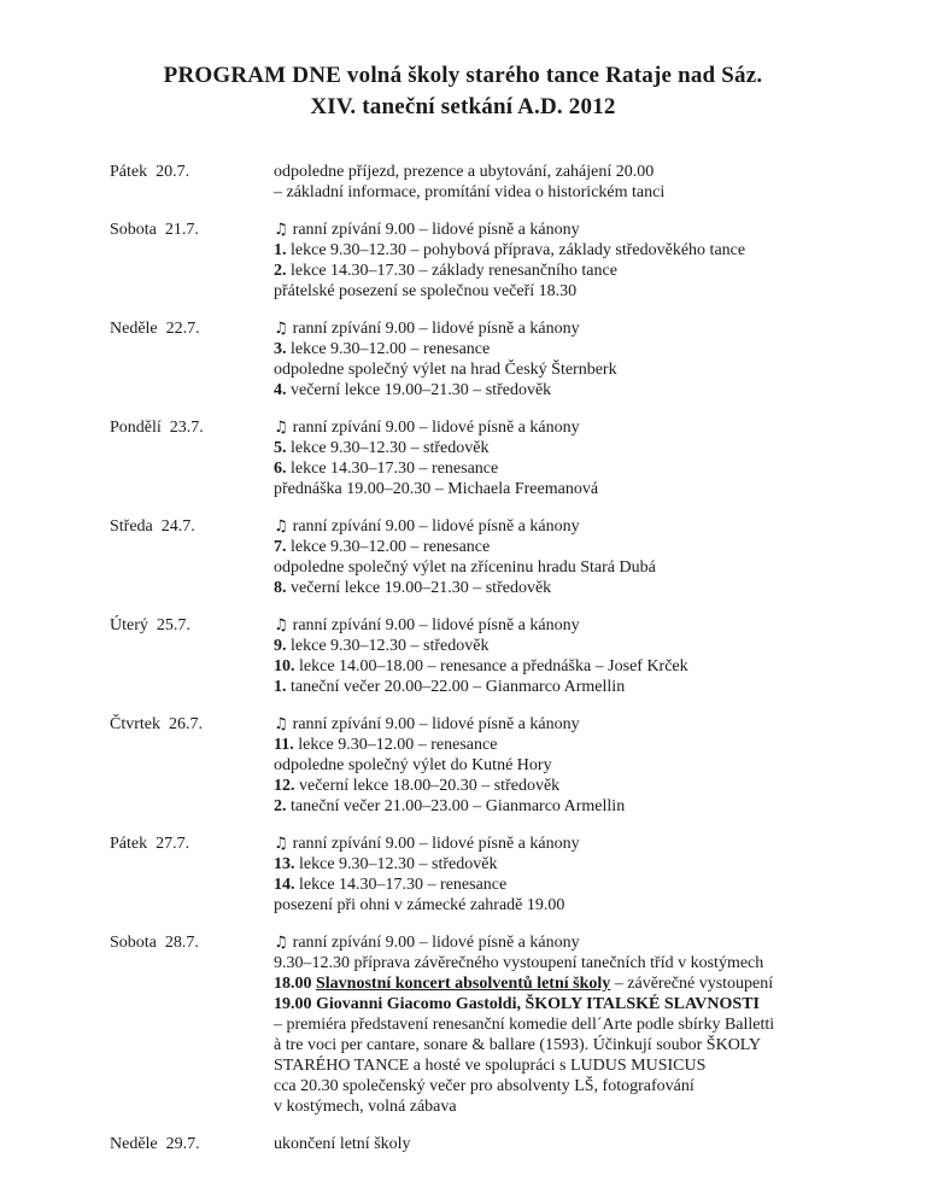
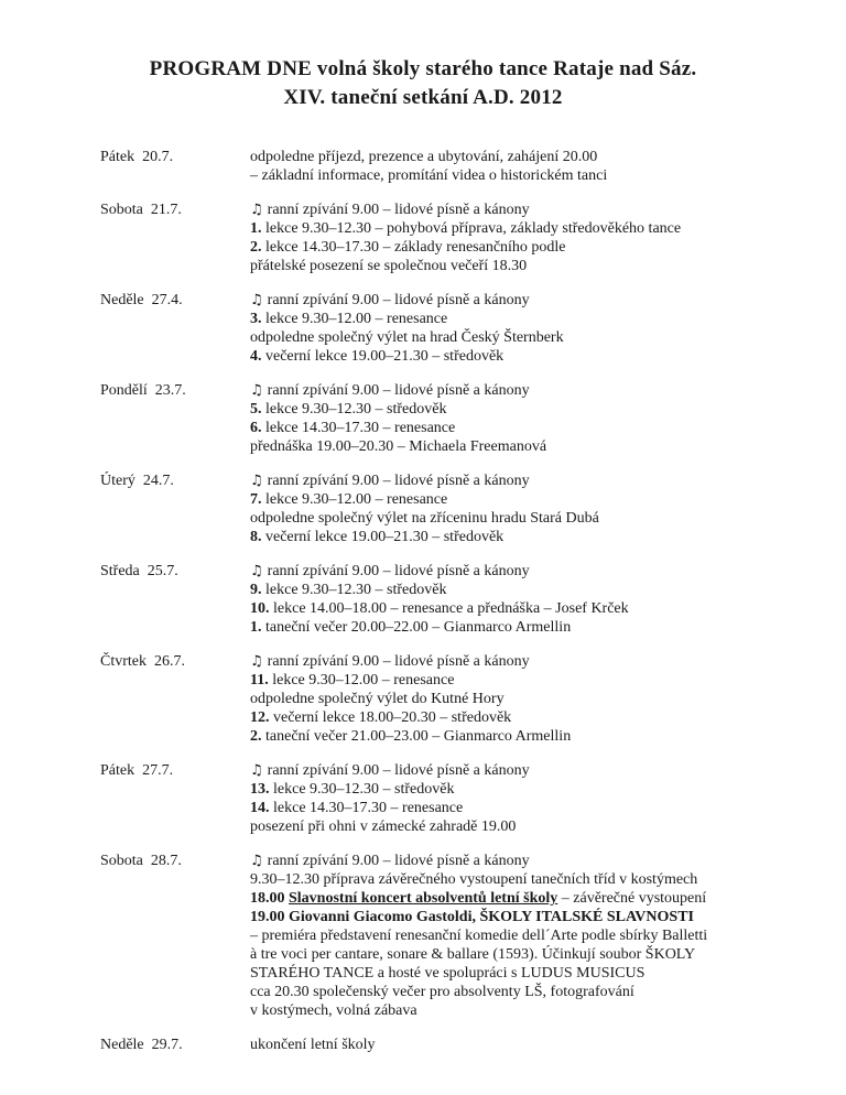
  PROGRAM DNE volná školy starého tance Rataje nad Sáz.
  XIV. taneční setkání A.D. 2012
  Pátek 20.7.
  odpoledne příjezd, prezence a ubytování, zahájení 20.00
  – základní informace, promítání videa o historickém tanci
  Sobota 21.7.
  ♫ ranní zpívání 9.00 – lidové písně a kánony
  1. lekce 9.30–12.30 – pohybová příprava, základy středověkého tance
- 2. lekce 14.30–17.30 – základy renesančního tance
+ 2. lekce 14.30–17.30 – základy renesančního podle
  přátelské posezení se společnou večeří 18.30
- Neděle 22.7.
+ Neděle 27.4.
  ♫ ranní zpívání 9.00 – lidové písně a kánony
  3. lekce 9.30–12.00 – renesance
  odpoledne společný výlet na hrad Český Šternberk
  4. večerní lekce 19.00–21.30 – středověk
  Pondělí 23.7.
  ♫ ranní zpívání 9.00 – lidové písně a kánony
  5. lekce 9.30–12.30 – středověk
  6. lekce 14.30–17.30 – renesance
  přednáška 19.00–20.30 – Michaela Freemanová
- Středa 24.7.
+ Úterý 24.7.
  ♫ ranní zpívání 9.00 – lidové písně a kánony
  7. lekce 9.30–12.00 – renesance
  odpoledne společný výlet na zříceninu hradu Stará Dubá
  8. večerní lekce 19.00–21.30 – středověk
- Úterý 25.7.
+ Středa 25.7.
  ♫ ranní zpívání 9.00 – lidové písně a kánony
  9. lekce 9.30–12.30 – středověk
  10. lekce 14.00–18.00 – renesance a přednáška – Josef Krček
  1. taneční večer 20.00–22.00 – Gianmarco Armellin
  Čtvrtek 26.7.
  ♫ ranní zpívání 9.00 – lidové písně a kánony
  11. lekce 9.30–12.00 – renesance
  odpoledne společný výlet do Kutné Hory
  12. večerní lekce 18.00–20.30 – středověk
  2. taneční večer 21.00–23.00 – Gianmarco Armellin
  Pátek 27.7.
  ♫ ranní zpívání 9.00 – lidové písně a kánony
  13. lekce 9.30–12.30 – středověk
  14. lekce 14.30–17.30 – renesance
  posezení při ohni v zámecké zahradě 19.00
  Sobota 28.7.
  ♫ ranní zpívání 9.00 – lidové písně a kánony
  9.30–12.30 příprava závěrečného vystoupení tanečních tříd v kostýmech
  18.00 Slavnostní koncert absolventů letní školy – závěrečné vystoupení
  19.00 Giovanni Giacomo Gastoldi, ŠKOLY ITALSKÉ SLAVNOSTI
  – premiéra představení renesanční komedie dell´Arte podle sbírky Balletti
  à tre voci per cantare, sonare & ballare (1593). Účinkují soubor ŠKOLY
  STARÉHO TANCE a hosté ve spolupráci s LUDUS MUSICUS
  cca 20.30 společenský večer pro absolventy LŠ, fotografování
  v kostýmech, volná zábava
  Neděle 29.7.
  ukončení letní školy
